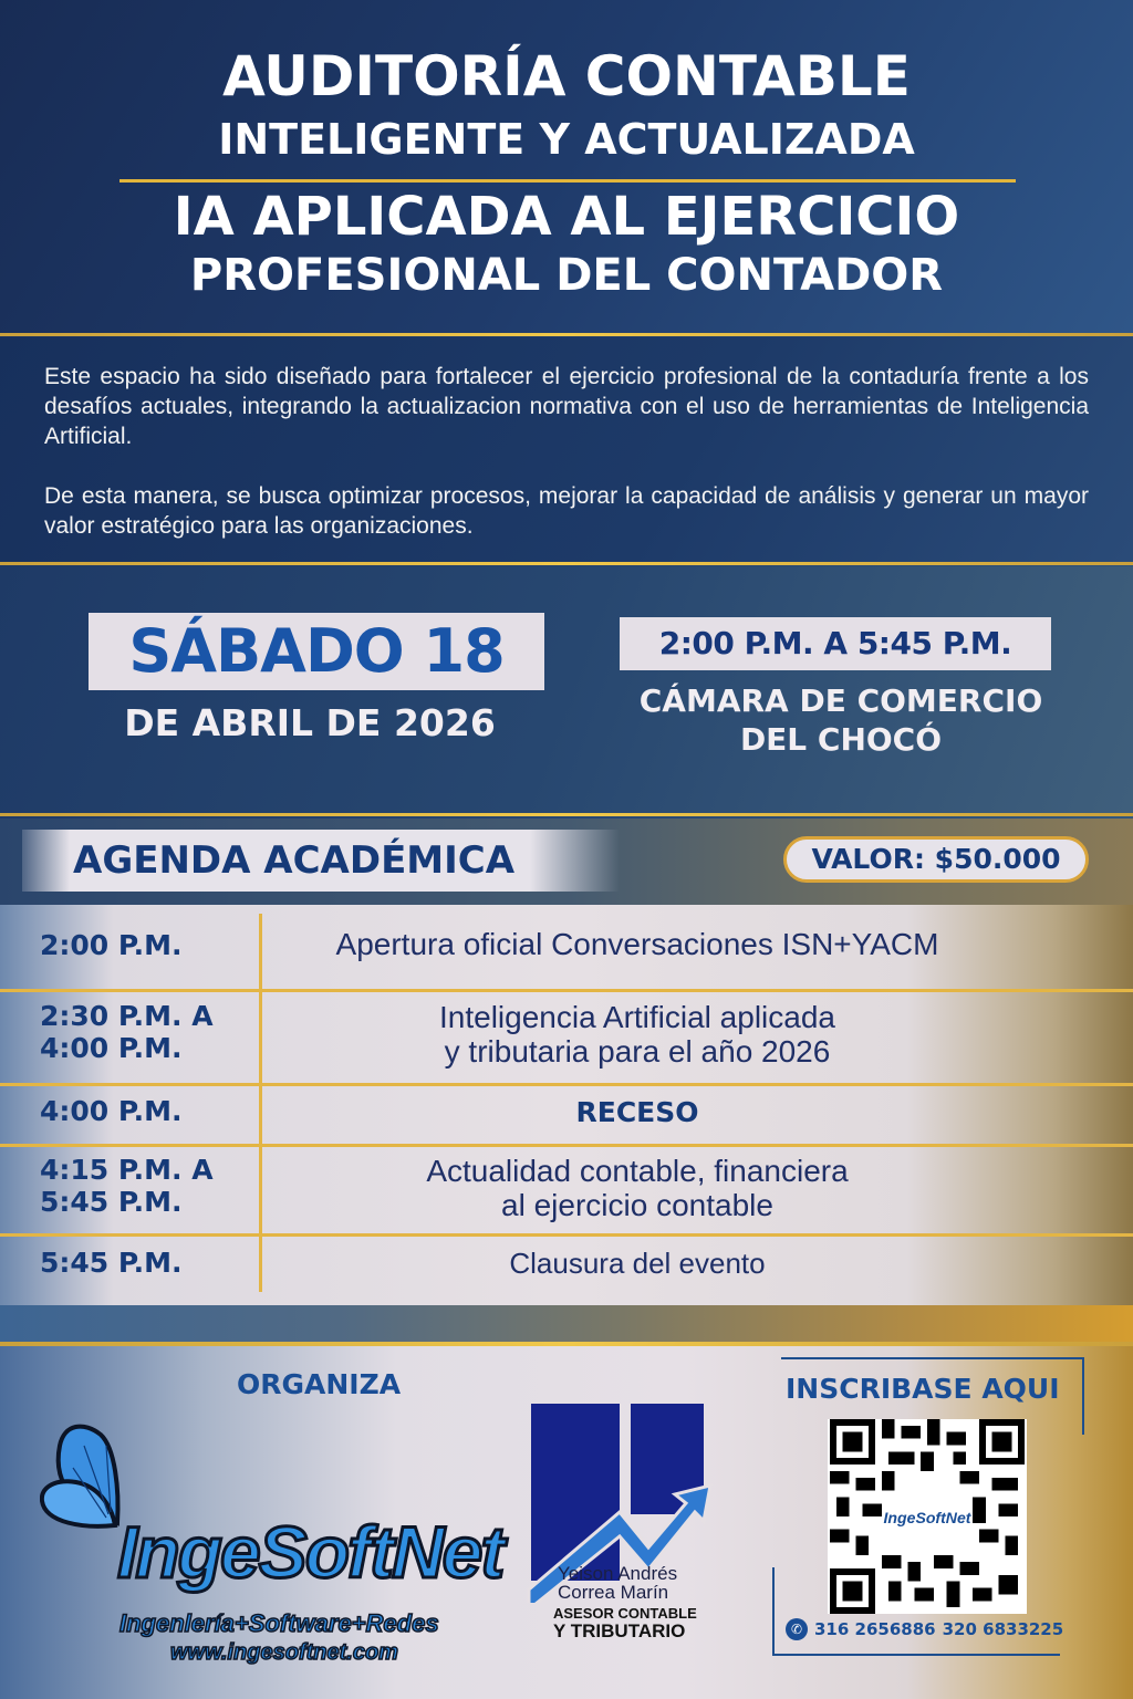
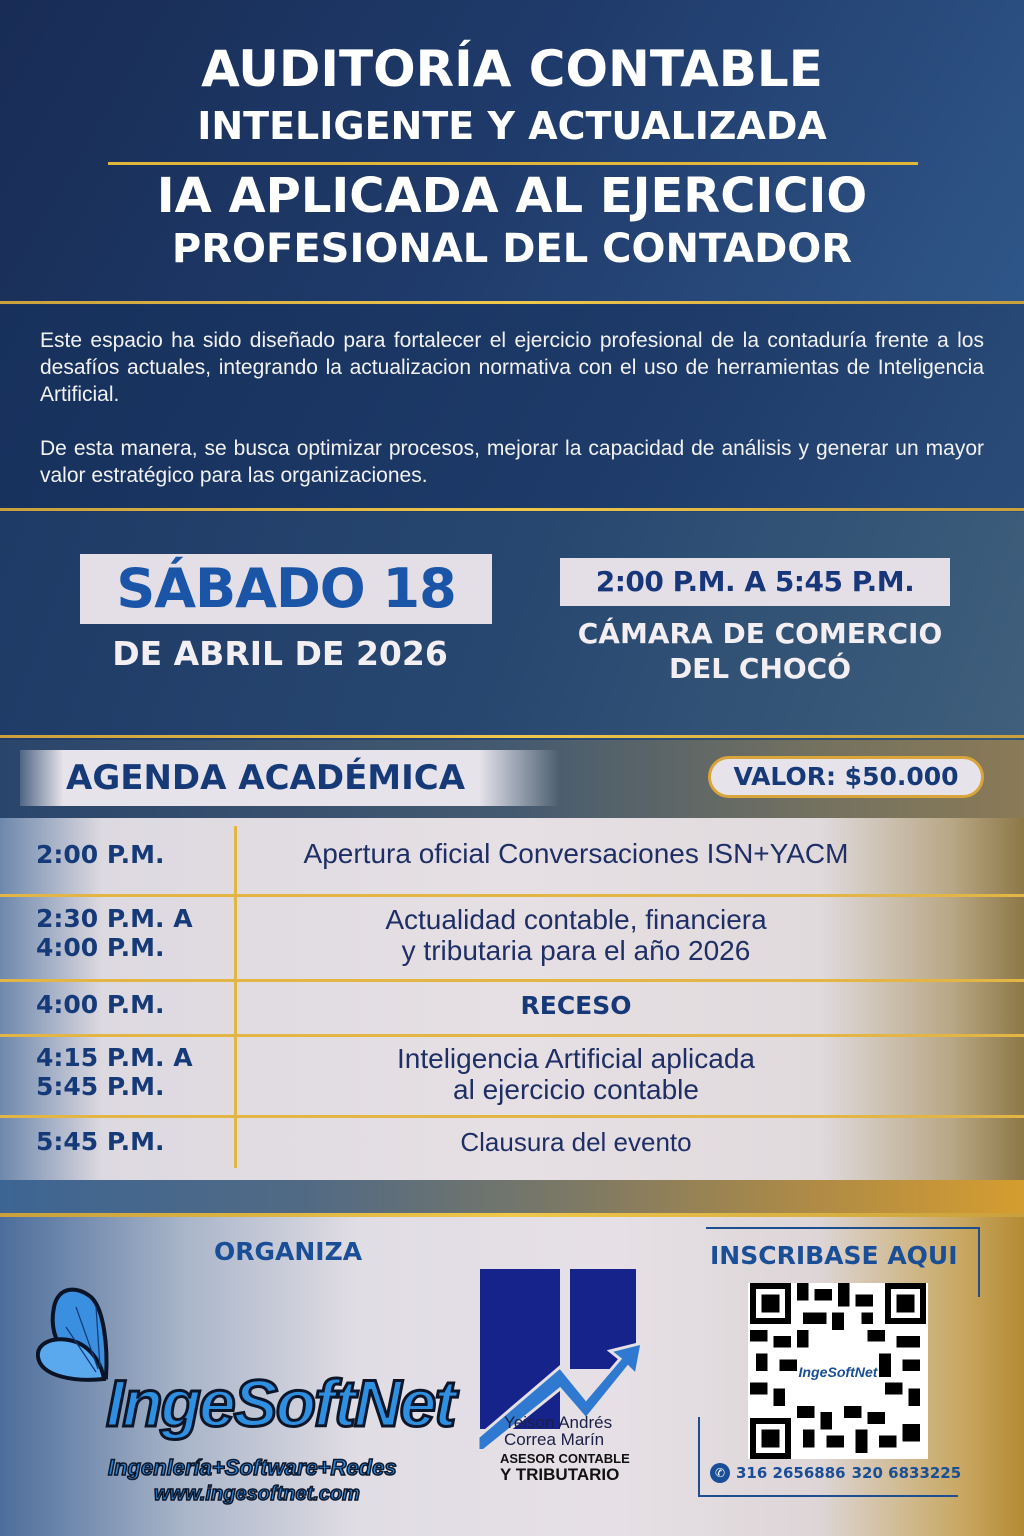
  AUDITORÍA CONTABLE
  INTELIGENTE Y ACTUALIZADA
  IA APLICADA AL EJERCICIO
  PROFESIONAL DEL CONTADOR
  Este espacio ha sido diseñado para fortalecer el ejercicio profesional de la contaduría frente a los desafíos actuales, integrando la actualizacion normativa con el uso de herramientas de Inteligencia Artificial.
  De esta manera, se busca optimizar procesos, mejorar la capacidad de análisis y generar un mayor valor estratégico para las organizaciones.
  SÁBADO 18
  DE ABRIL DE 2026
  2:00 P.M. A 5:45 P.M.
  CÁMARA DE COMERCIO
  DEL CHOCÓ
  AGENDA ACADÉMICA
  VALOR: $50.000
  2:00 P.M.
  Apertura oficial Conversaciones ISN+YACM
  2:30 P.M. A
  4:00 P.M.
- Inteligencia Artificial aplicada
+ Actualidad contable, financiera
  y tributaria para el año 2026
  4:00 P.M.
  RECESO
  4:15 P.M. A
  5:45 P.M.
- Actualidad contable, financiera
+ Inteligencia Artificial aplicada
  al ejercicio contable
  5:45 P.M.
  Clausura del evento
  ORGANIZA
  IngeSoftNet
  Ingenlería+Software+Redes
  www.ingesoftnet.com
  Yeison Andrés
  Correa Marín
  ASESOR CONTABLE
  Y TRIBUTARIO
  INSCRIBASE AQUI
  IngeSoftNet
  ✆
  316 2656886
  320 6833225
